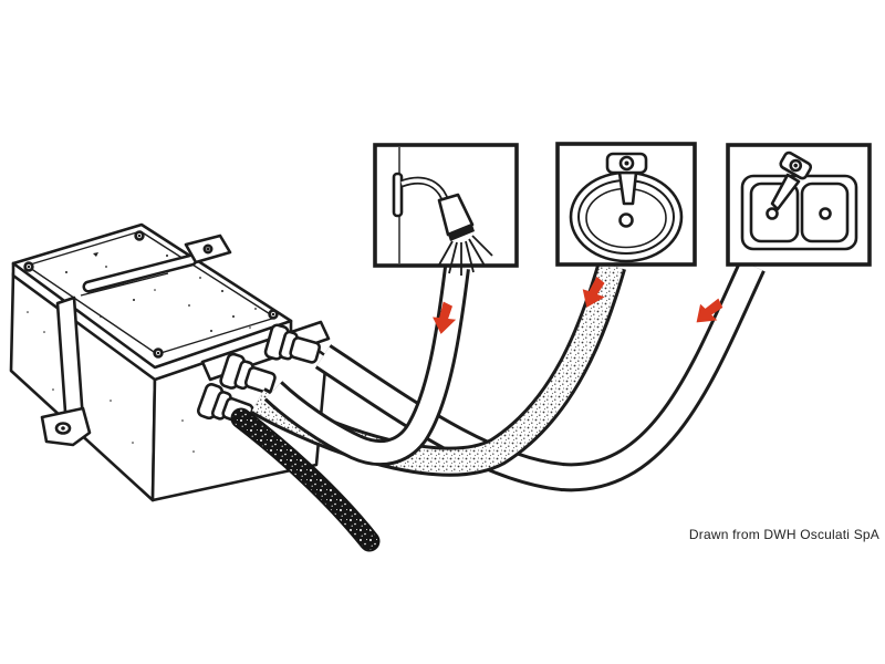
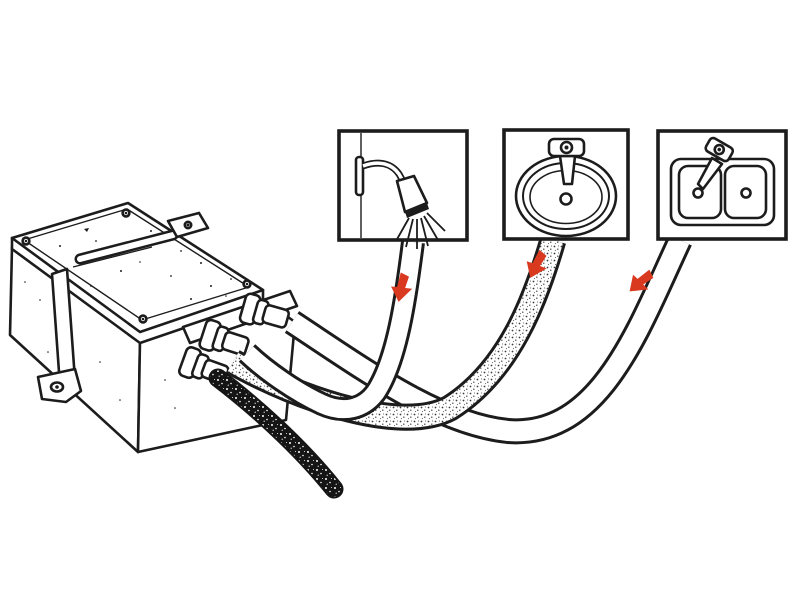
- Drawn from DWH Osculati SpA
